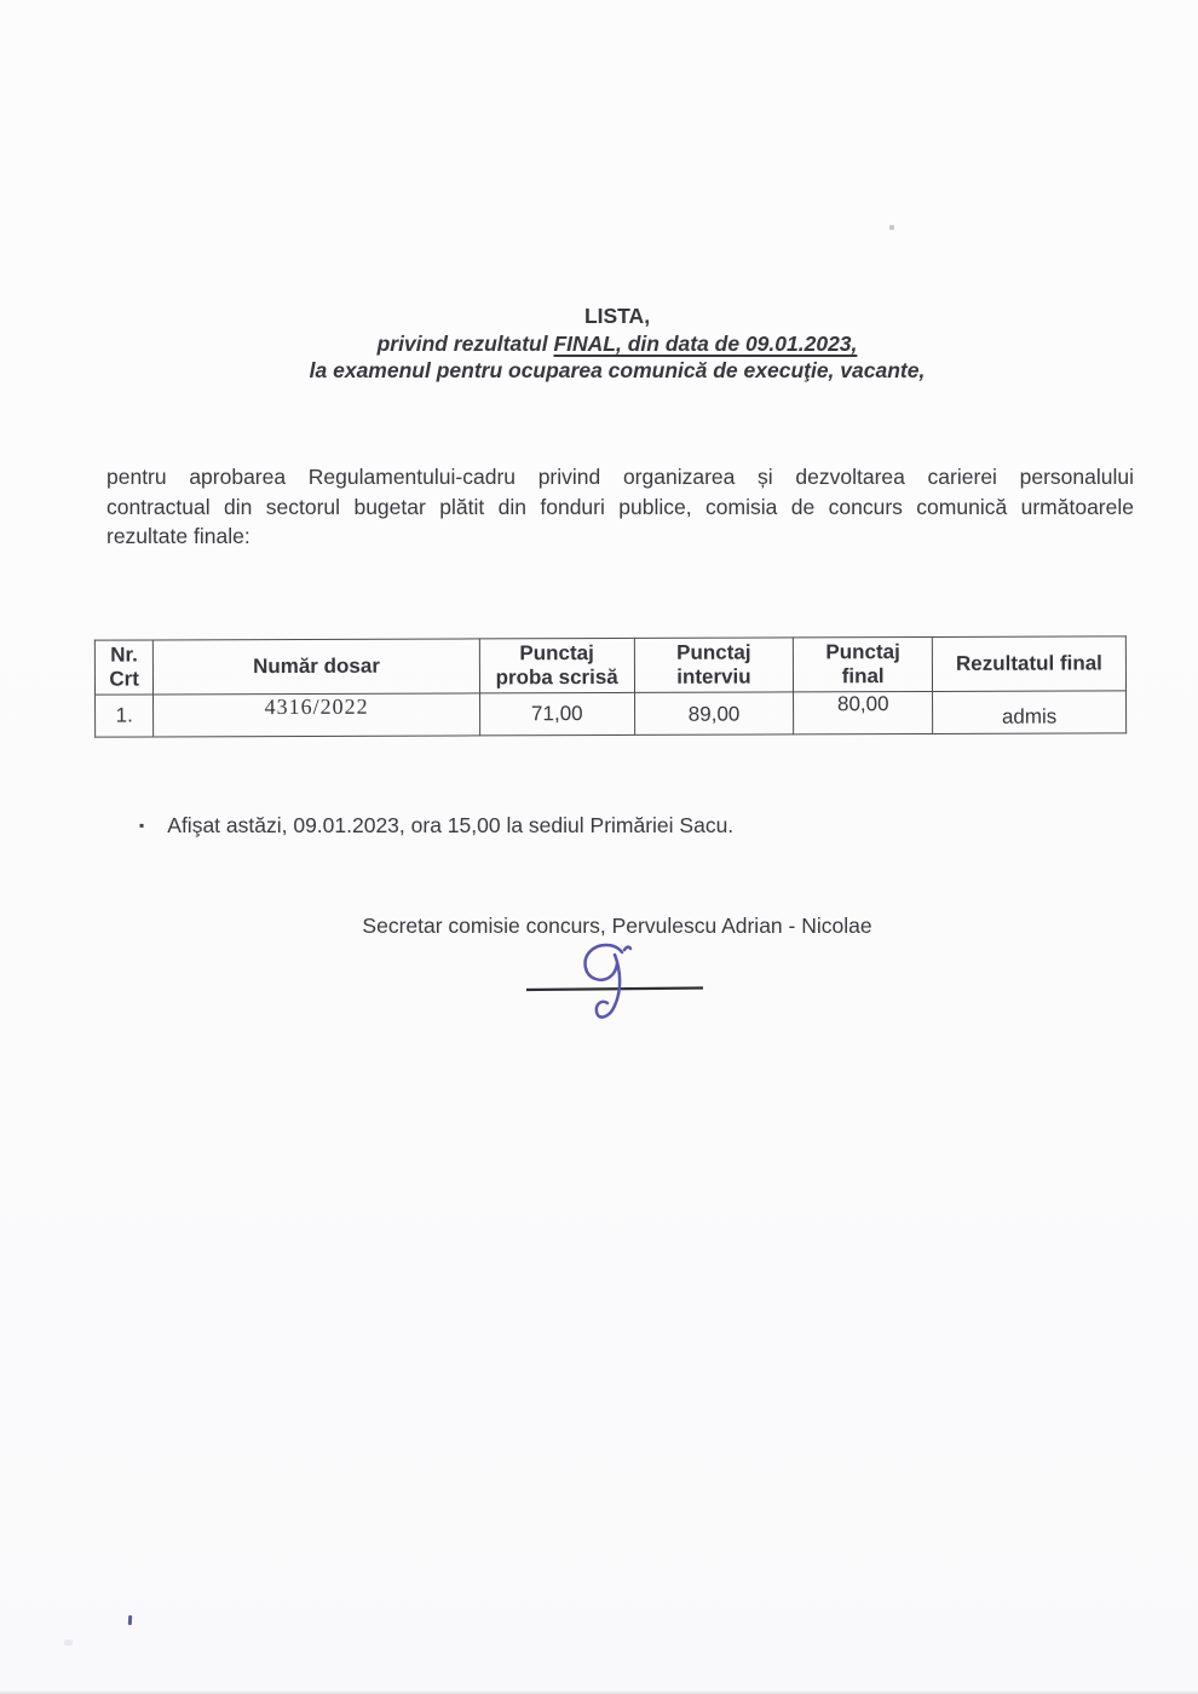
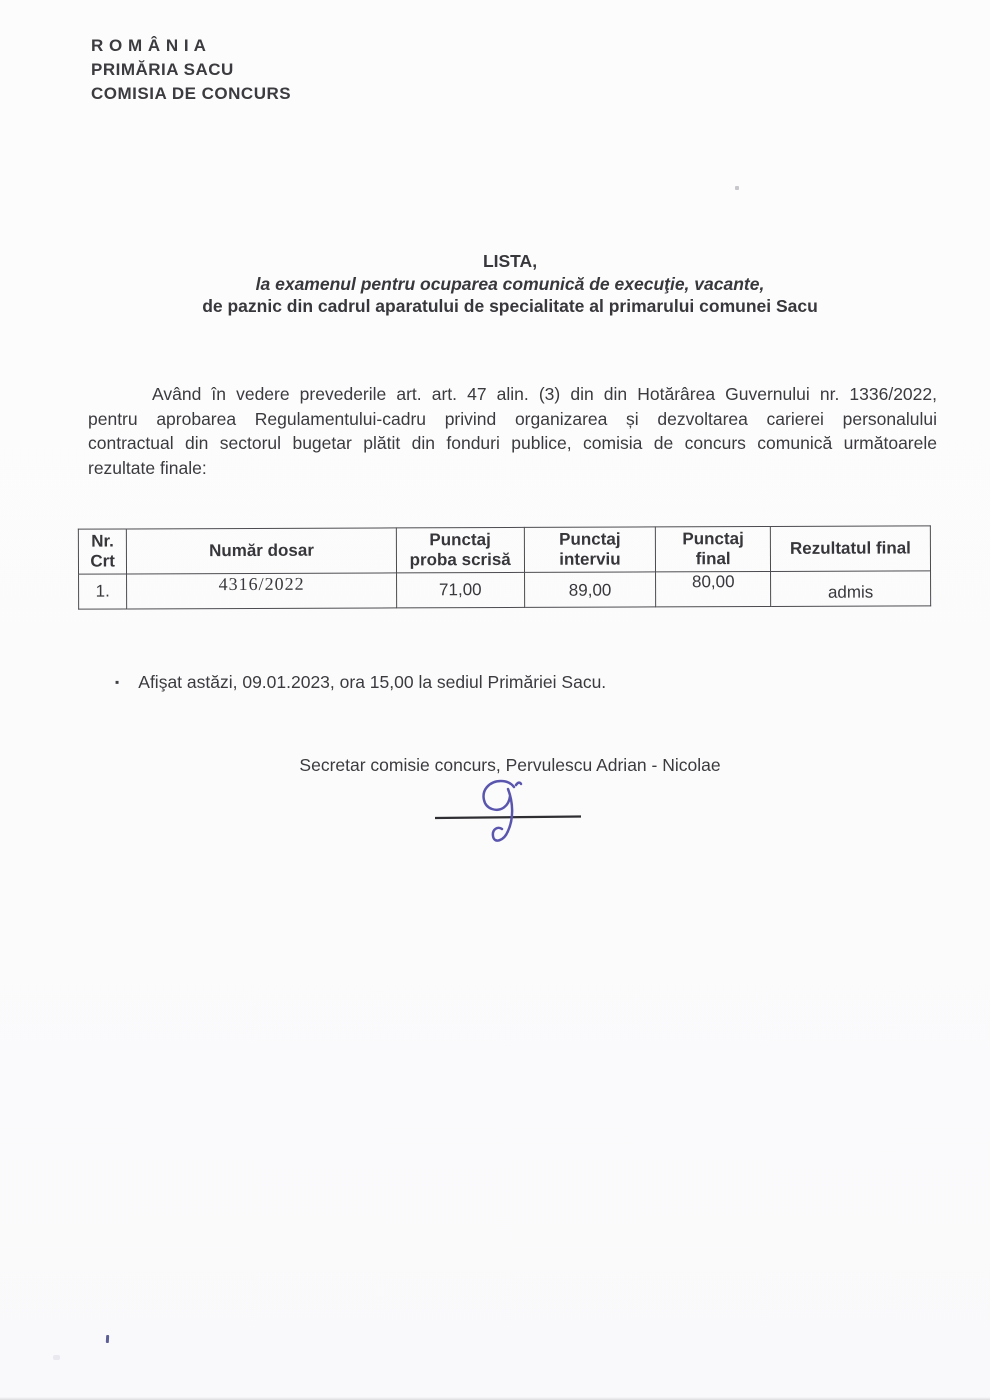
+ R O M Â N I A
+ PRIMĂRIA SACU
+ COMISIA DE CONCURS
  LISTA,
- privind rezultatul FINAL, din data de 09.01.2023,
  la examenul pentru ocuparea comunică de execuţie, vacante,
+ de paznic din cadrul aparatului de specialitate al primarului comunei Sacu
+ Având în vedere prevederile art. art. 47 alin. (3) din din Hotărârea Guvernului nr. 1336/2022,
  pentru aprobarea Regulamentului-cadru privind organizarea și dezvoltarea carierei personalului
  contractual din sectorul bugetar plătit din fonduri publice, comisia de concurs comunică următoarele
  rezultate finale:
  Nr. Crt	Număr dosar	Punctaj proba scrisă	Punctaj interviu	Punctaj final	Rezultatul final
  1.	4316/2022	71,00	89,00	80,00	admis
  ▪
  Afişat astăzi, 09.01.2023, ora 15,00 la sediul Primăriei Sacu.
  Secretar comisie concurs, Pervulescu Adrian - Nicolae
